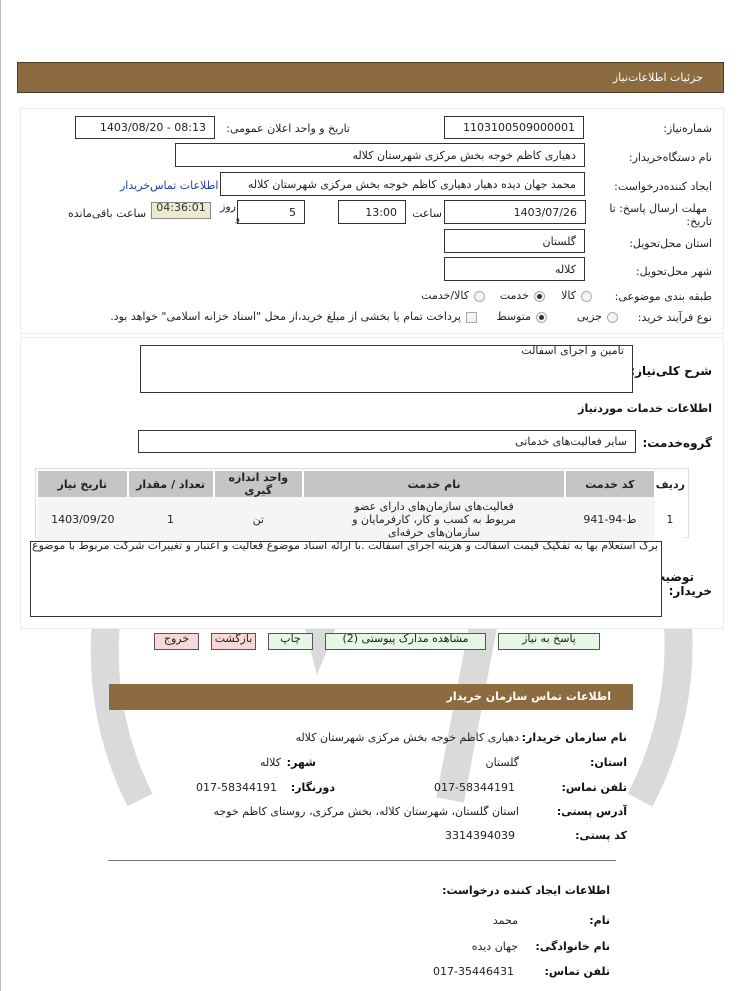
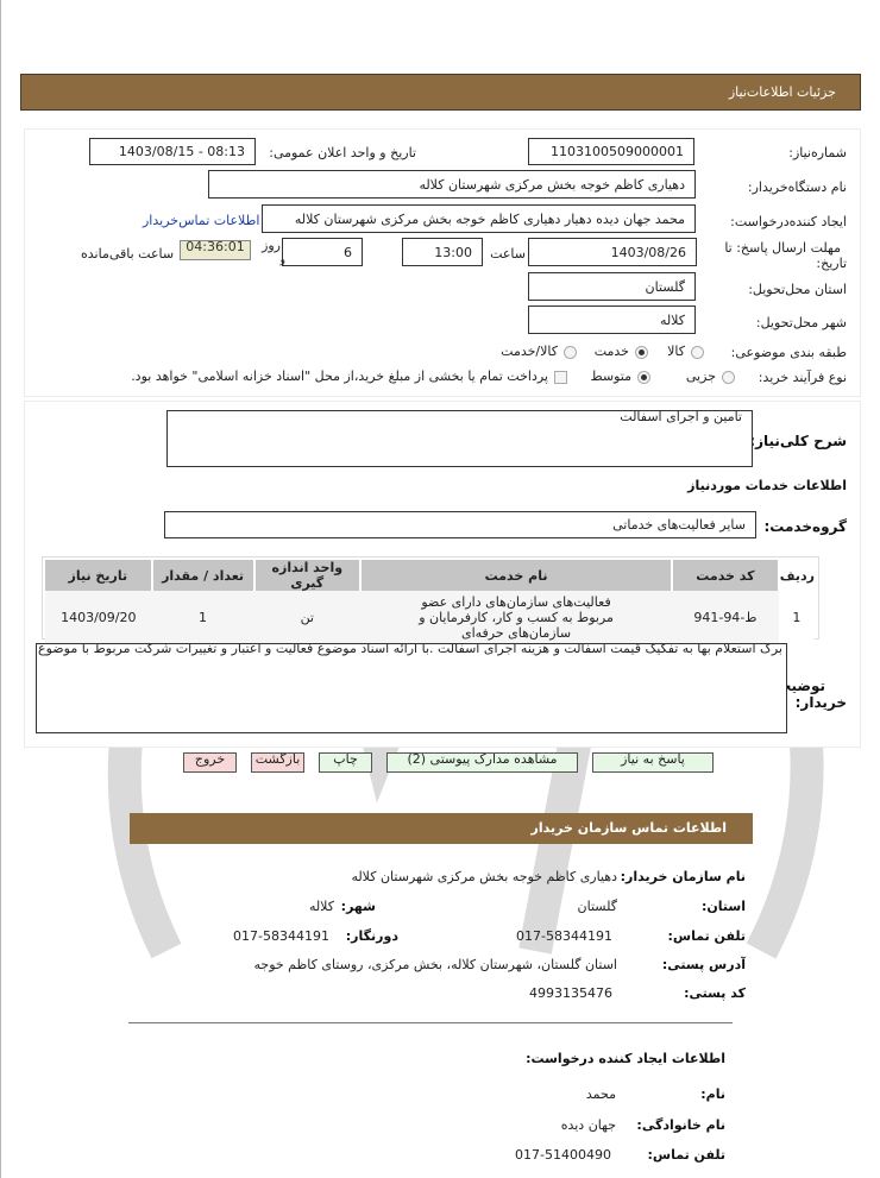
  جزئیات اطلاعات‌نیاز
  شماره‌نیاز:
  1103100509000001
  تاریخ و واحد اعلان عمومی:
- 1403/08/20 - 08:13
+ 1403/08/15 - 08:13
  نام دستگاه‌خریدار:
  دهیاری کاظم خوجه بخش مرکزی شهرستان کلاله
  ایجاد کننده‌درخواست:
  محمد جهان دیده دهیار دهیاری کاظم خوجه بخش مرکزی شهرستان کلاله
  اطلاعات تماس‌خریدار
  مهلت ارسال پاسخ: تا
  تاریخ:
- 1403/07/26
+ 1403/08/26
  ساعت
  13:00
- 5
+ 6
  روز
  و
  04:36:01
  ساعت باقی‌مانده
  استان محل‌تحویل:
  گلستان
  شهر محل‌تحویل:
  کلاله
  طبقه بندی موضوعی:
  کالا
  خدمت
  کالا/خدمت
  نوع فرآیند خرید:
  جزیی
  متوسط
  پرداخت تمام یا بخشی از مبلغ خرید،از محل "اسناد خزانه اسلامی" خواهد بود.
  شرح کلی‌نیاز
  تامین و اجرای اسفالت
  اطلاعات خدمات موردنیاز
  گروه‌خدمت:
  سایر فعالیت‌های خدماتی
  ردیف	کد خدمت	نام خدمت	واحد اندازه گیری	تعداد / مقدار	تاریخ نیاز
  1	ط-94-941	فعالیت‌های سازمان‌های دارای عضو مربوط به کسب و کار، کارفرمایان و سازمان‌های حرفه‌ای	تن	1	1403/09/20
  خریدار:
  برگ استعلام بها به تفکیک قیمت اسفالت و هزینه اجرای اسفالت .با ارائه اسناد موضوع فعالیت و اعتبار و تغییرات شرکت مربوط با موضوع
  پاسخ به نیاز
  مشاهده مدارک پیوستی (2)
  چاپ
  بازگشت
  خروج
  اطلاعات تماس سازمان خریدار
  نام سازمان خریدار:
  دهیاری کاظم خوجه بخش مرکزی شهرستان کلاله
  استان:
  گلستان
  شهر:
  کلاله
  تلفن تماس:
  017-58344191
  دورنگار:
  017-58344191
  آدرس پستی:
  استان گلستان، شهرستان کلاله، بخش مرکزی، روستای کاظم خوجه
  کد پستی:
- 3314394039
+ 4993135476
  اطلاعات ایجاد کننده درخواست:
  نام:
  محمد
  نام خانوادگی:
  جهان دیده
  تلفن تماس:
- 017-35446431
+ 017-51400490
